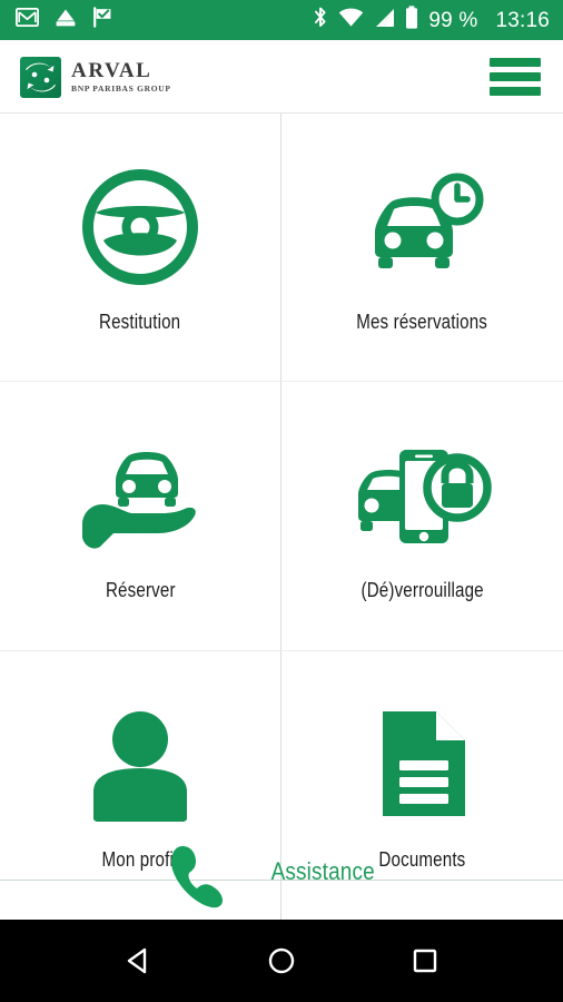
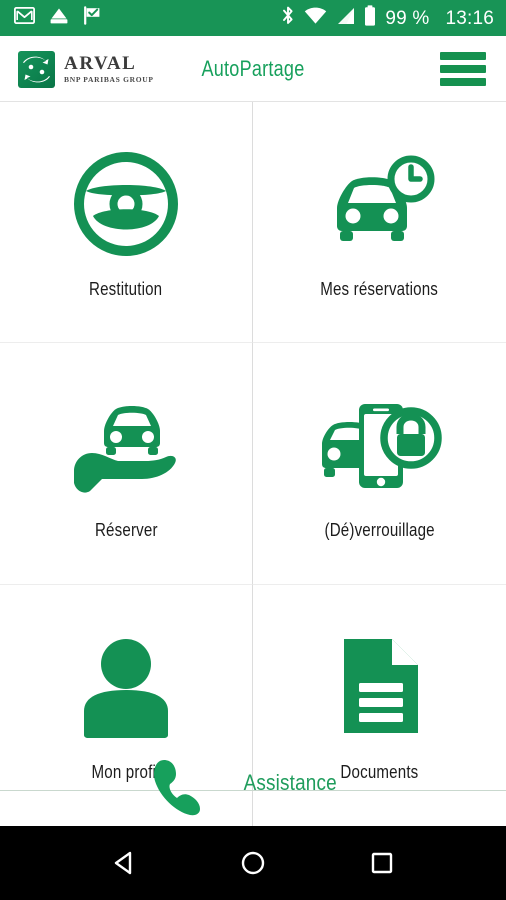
  99 %
  13:16
  ARVAL
  BNP PARIBAS GROUP
+ AutoPartage
  Restitution
  Mes réservations
  Réserver
  (Dé)verrouillage
  Mon prof
  Documents
  Assistance
